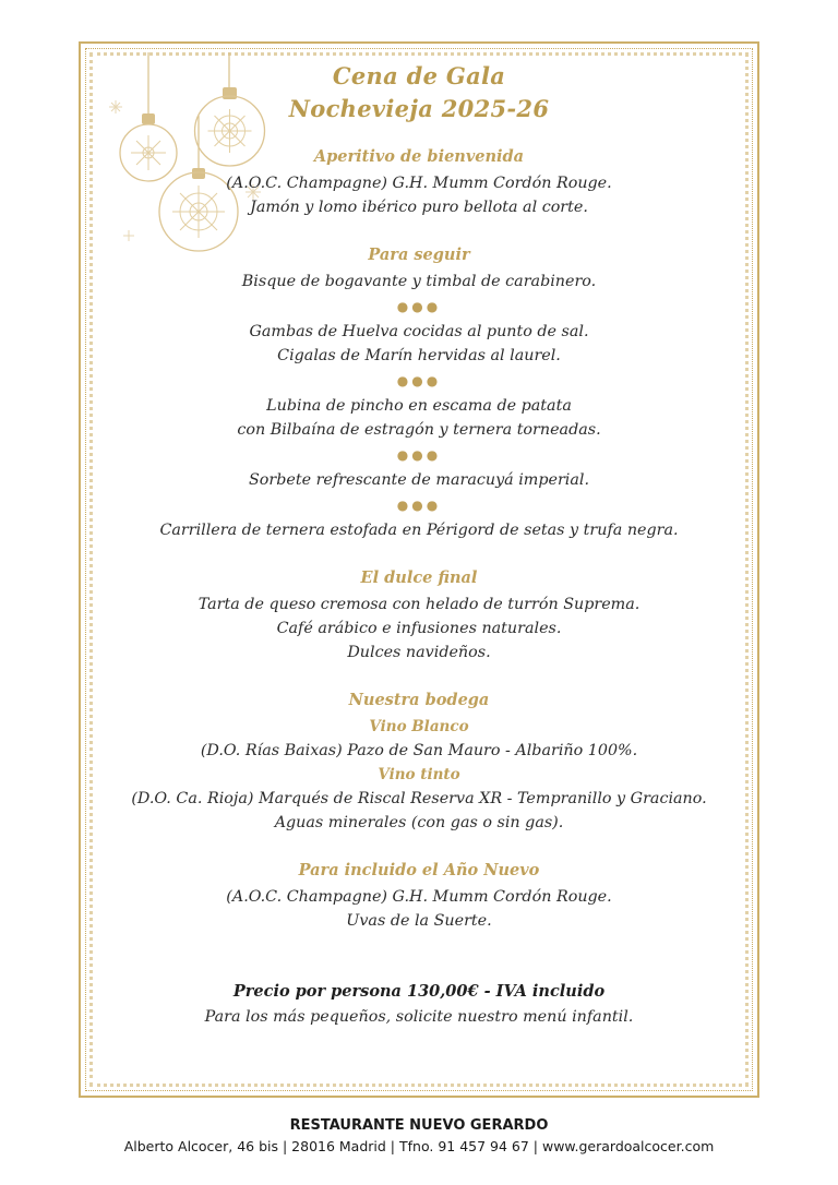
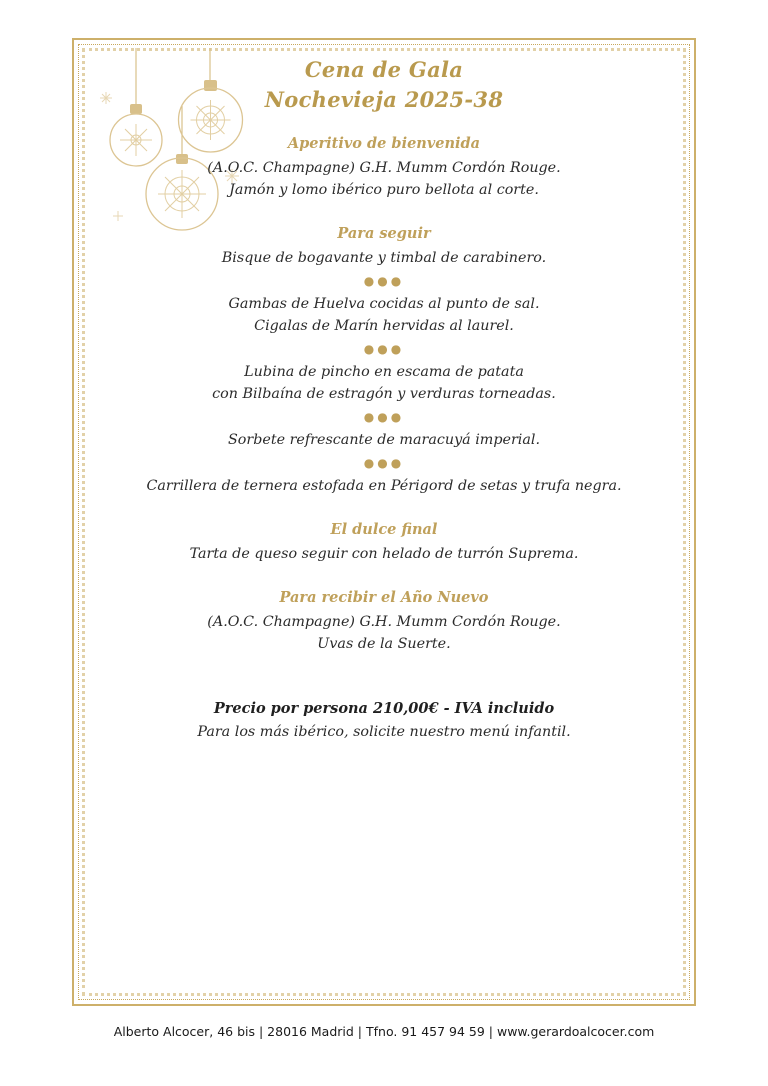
  Cena de Gala
- Nochevieja 2025-26
+ Nochevieja 2025-38
  Aperitivo de bienvenida
  (A.O.C. Champagne) G.H. Mumm Cordón Rouge.
  Jamón y lomo ibérico puro bellota al corte.
  Para seguir
  Bisque de bogavante y timbal de carabinero.
  ●●●
  Gambas de Huelva cocidas al punto de sal.
  Cigalas de Marín hervidas al laurel.
  ●●●
  Lubina de pincho en escama de patata
- con Bilbaína de estragón y ternera torneadas.
+ con Bilbaína de estragón y verduras torneadas.
  ●●●
  Sorbete refrescante de maracuyá imperial.
  ●●●
  Carrillera de ternera estofada en Périgord de setas y trufa negra.
  El dulce final
- Tarta de queso cremosa con helado de turrón Suprema.
+ Tarta de queso seguir con helado de turrón Suprema.
- Café arábico e infusiones naturales.
- Dulces navideños.
- Nuestra bodega
- Vino Blanco
- (D.O. Rías Baixas) Pazo de San Mauro - Albariño 100%.
- Vino tinto
- (D.O. Ca. Rioja) Marqués de Riscal Reserva XR - Tempranillo y Graciano.
- Aguas minerales (con gas o sin gas).
- Para incluido el Año Nuevo
+ Para recibir el Año Nuevo
  (A.O.C. Champagne) G.H. Mumm Cordón Rouge.
  Uvas de la Suerte.
- Precio por persona 130,00€ - IVA incluido
+ Precio por persona 210,00€ - IVA incluido
- Para los más pequeños, solicite nuestro menú infantil.
+ Para los más ibérico, solicite nuestro menú infantil.
- RESTAURANTE NUEVO GERARDO
- Alberto Alcocer, 46 bis | 28016 Madrid | Tfno. 91 457 94 67 | www.gerardoalcocer.com
+ Alberto Alcocer, 46 bis | 28016 Madrid | Tfno. 91 457 94 59 | www.gerardoalcocer.com
